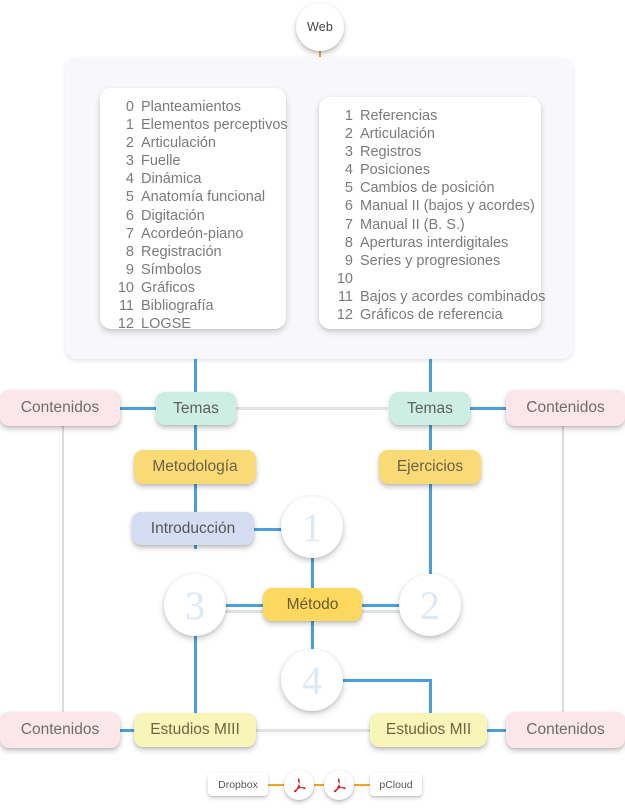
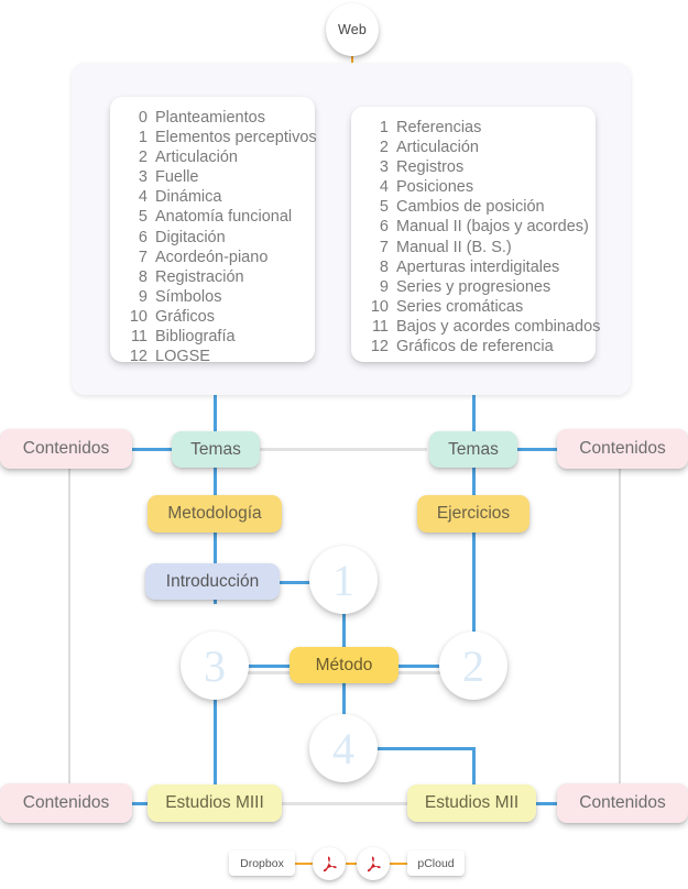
  Web
  0
  Planteamientos
  1
  Elementos perceptivos
  2
  Articulación
  3
  Fuelle
  4
  Dinámica
  5
  Anatomía funcional
  6
  Digitación
  7
  Acordeón-piano
  8
  Registración
  9
  Símbolos
  10
  Gráficos
  11
  Bibliografía
  12
  LOGSE
  1
  Referencias
  2
  Articulación
  3
  Registros
  4
  Posiciones
  5
  Cambios de posición
  6
  Manual II (bajos y acordes)
  7
  Manual II (B. S.)
  8
  Aperturas interdigitales
  9
  Series y progresiones
  10
+ Series cromáticas
  11
  Bajos y acordes combinados
  12
  Gráficos de referencia
  Contenidos
  Temas
  Temas
  Contenidos
  Metodología
  Ejercicios
  Introducción
  Método
  1
  2
  3
  4
  Contenidos
  Estudios MIII
  Estudios MII
  Contenidos
  Dropbox
  pCloud
